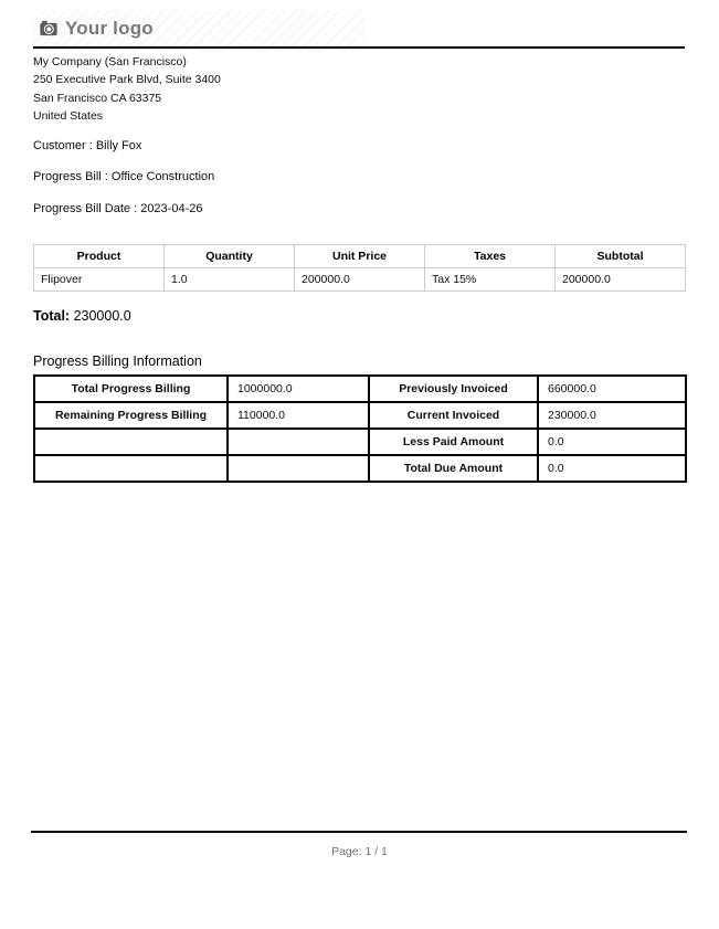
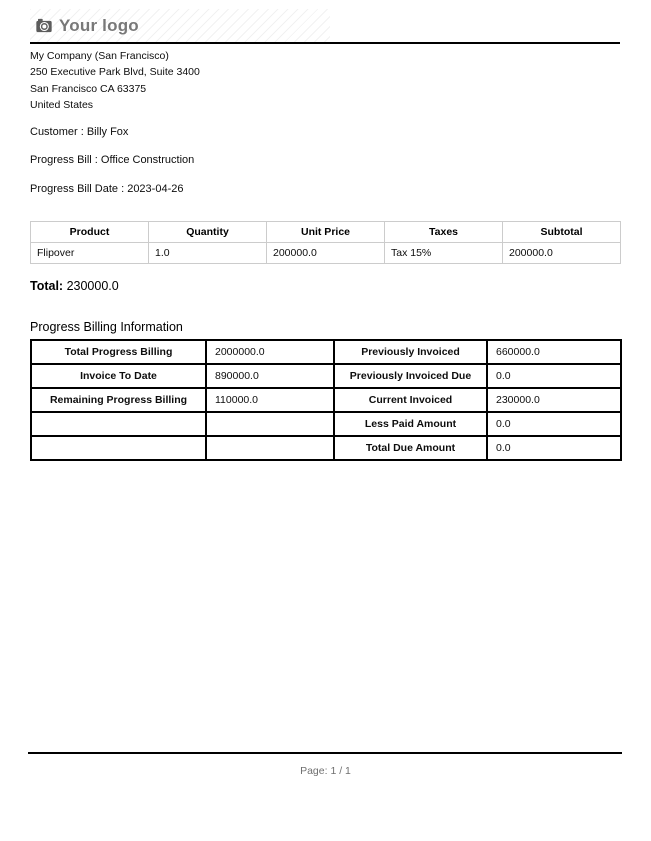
  Your logo
  My Company (San Francisco)
  250 Executive Park Blvd, Suite 3400
  San Francisco CA 63375
  United States
  Customer : Billy Fox
  Progress Bill : Office Construction
  Progress Bill Date : 2023-04-26
  Product	Quantity	Unit Price	Taxes	Subtotal
  Flipover	1.0	200000.0	Tax 15%	200000.0
  Total: 230000.0
  Progress Billing Information
- Total Progress Billing	1000000.0	Previously Invoiced	660000.0
+ Total Progress Billing	2000000.0	Previously Invoiced	660000.0
+ Invoice To Date	890000.0	Previously Invoiced Due	0.0
  Remaining Progress Billing	110000.0	Current Invoiced	230000.0
  		Less Paid Amount	0.0
  		Total Due Amount	0.0
  Page: 1 / 1
